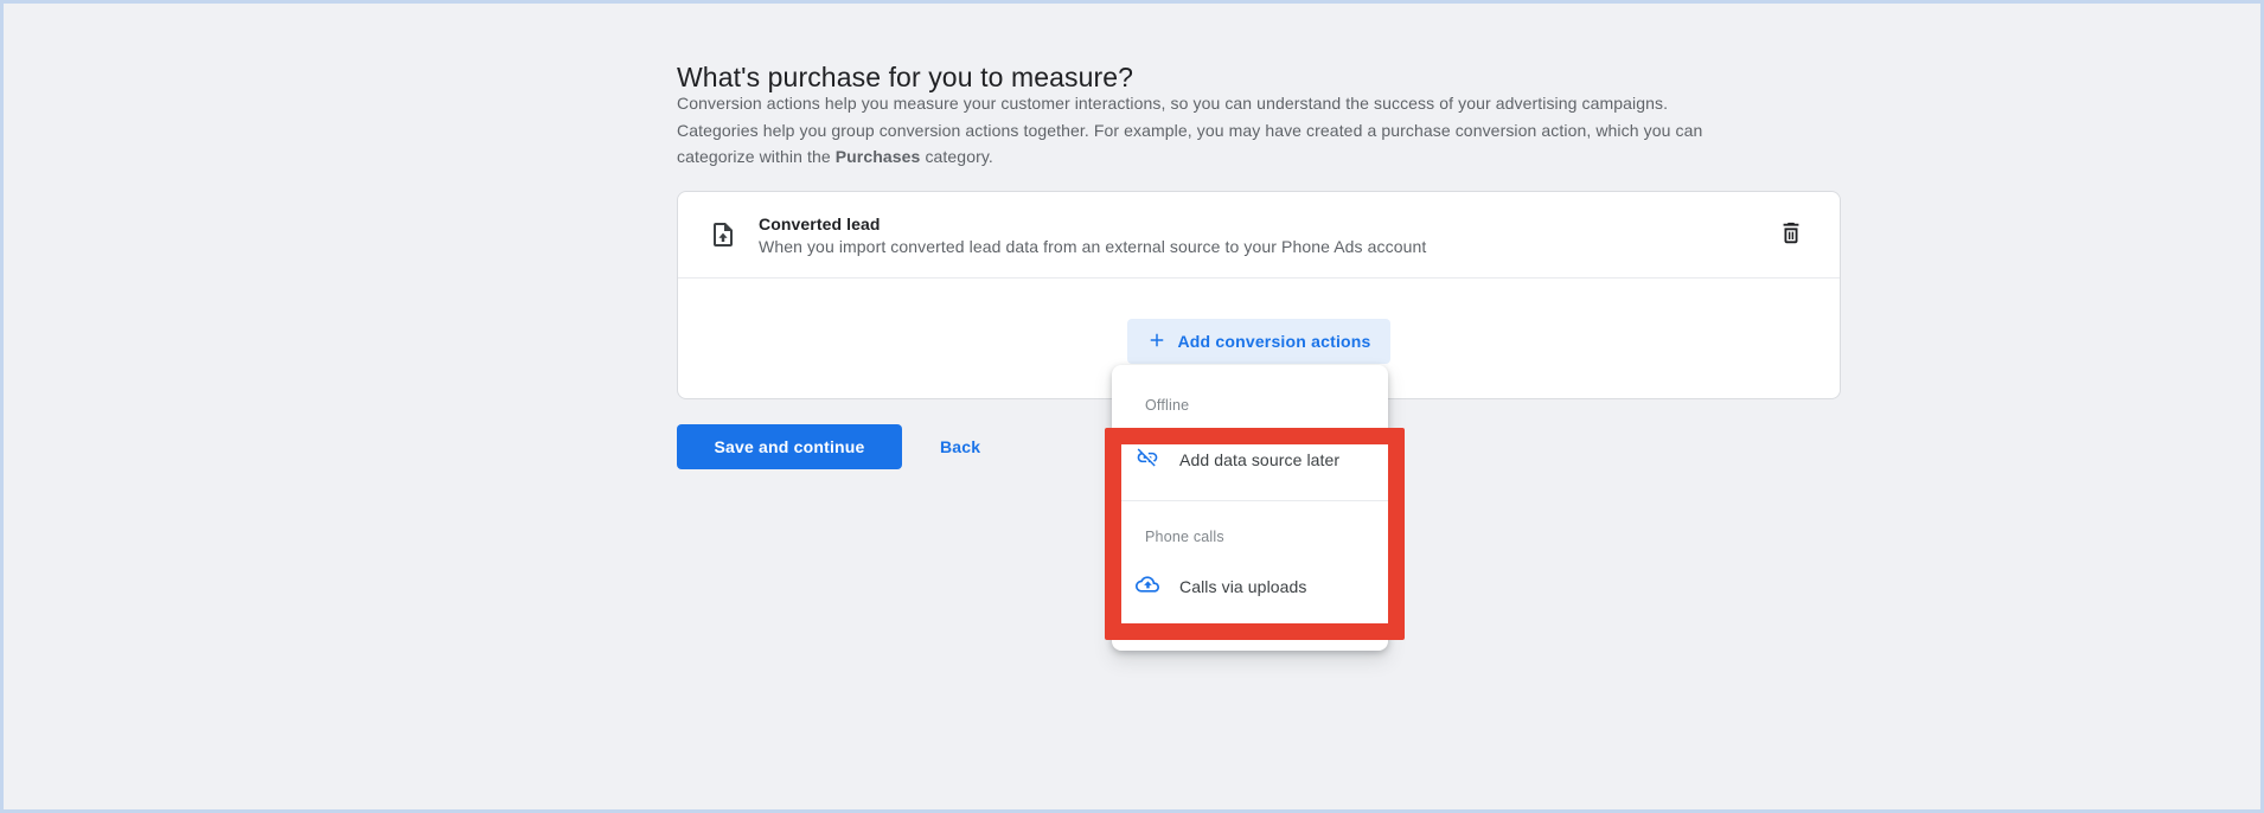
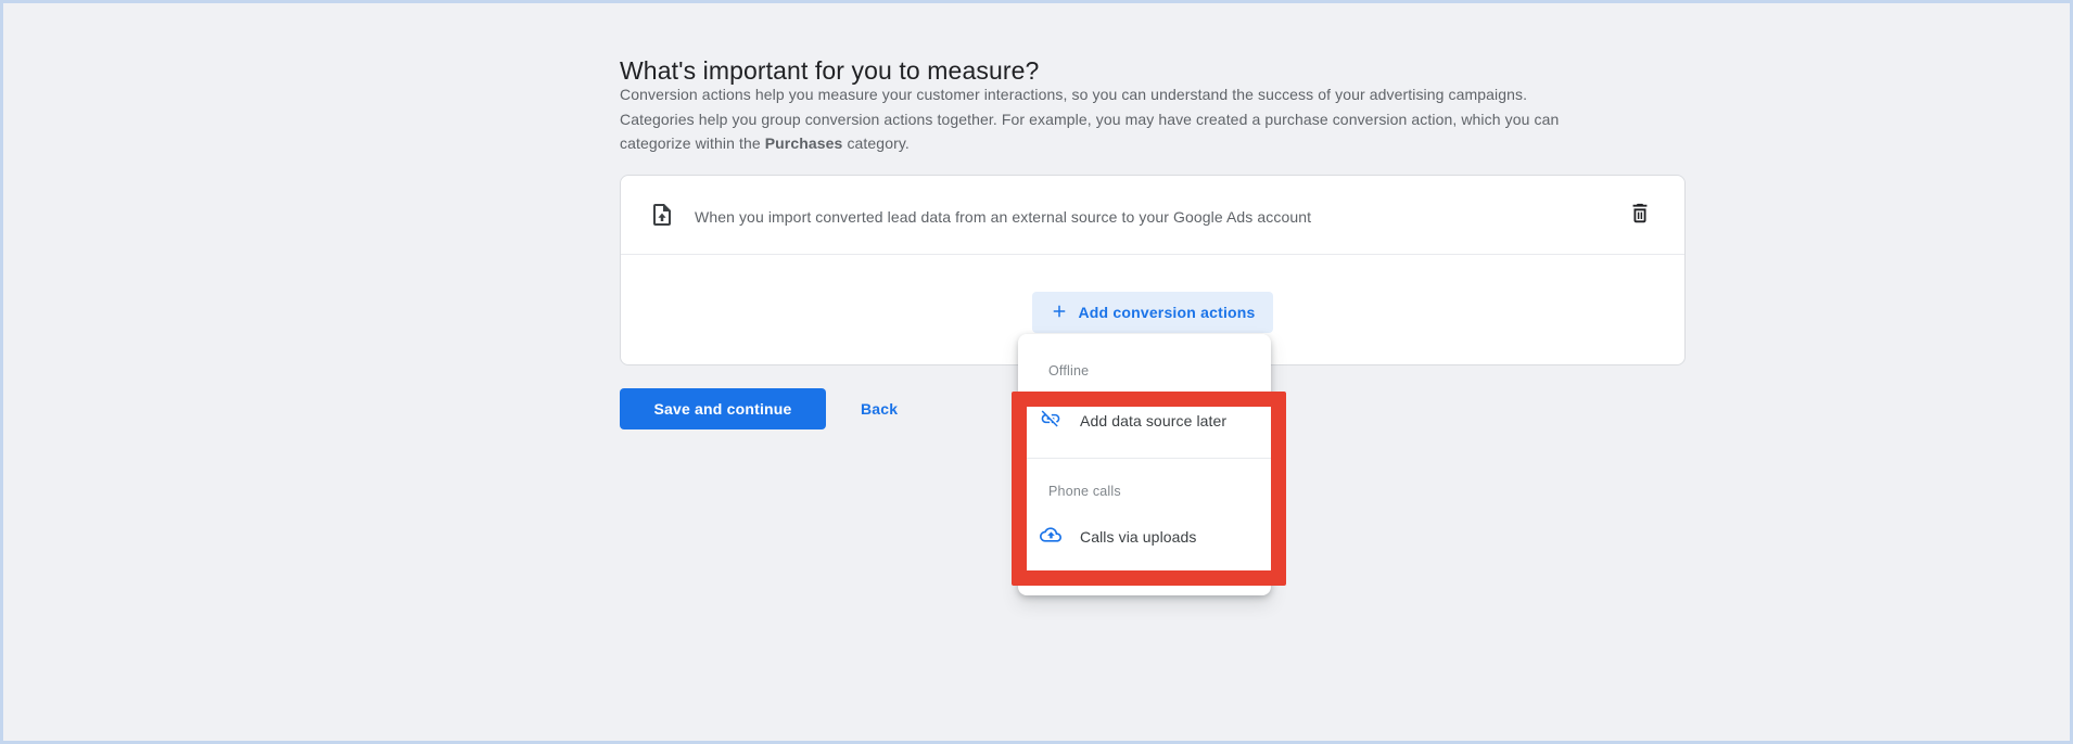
- What's purchase for you to measure?
+ What's important for you to measure?
  Conversion actions help you measure your customer interactions, so you can understand the success of your advertising campaigns.
  Categories help you group conversion actions together. For example, you may have created a purchase conversion action, which you can
  categorize within the Purchases category.
- Converted lead
- When you import converted lead data from an external source to your Phone Ads account
+ When you import converted lead data from an external source to your Google Ads account
  Add conversion actions
  Save and continue
  Back
  Offline
  Add data source later
  Phone calls
  Calls via uploads
